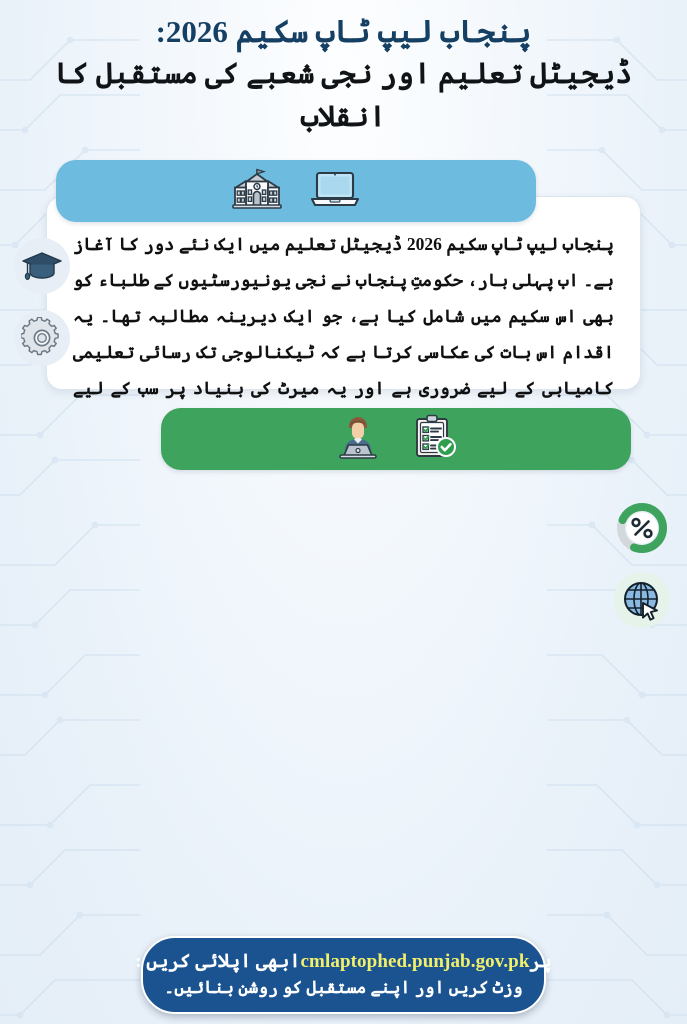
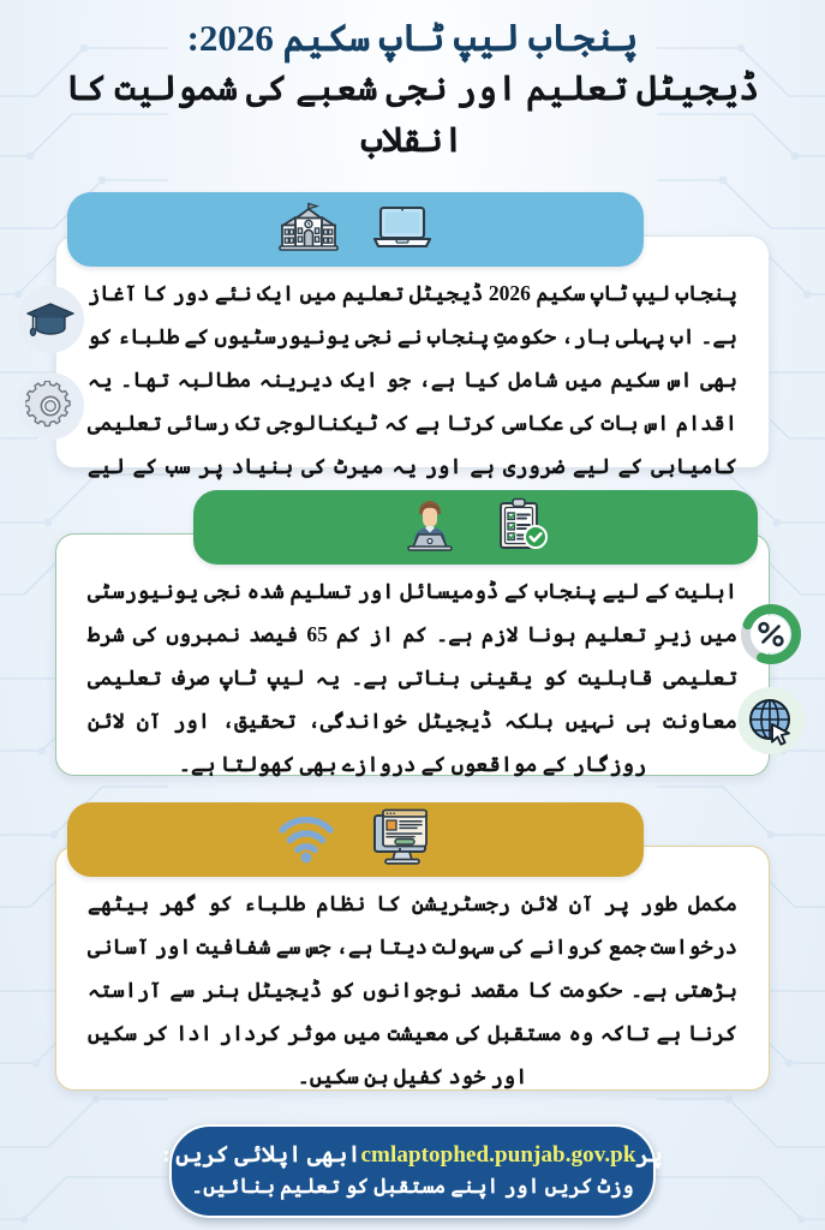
  پنجاب لیپ ٹاپ سکیم 2026:
- ڈیجیٹل تعلیم اور نجی شعبے کی مستقبل کا انقلاب
+ ڈیجیٹل تعلیم اور نجی شعبے کی شمولیت کا انقلاب
  پنجاب لیپ ٹاپ سکیم 2026 ڈیجیٹل تعلیم میں ایک نئے دور کا آغاز ہے۔ اب پہلی بار، حکومتِ پنجاب نے نجی یونیورسٹیوں کے طلباء کو بھی اس سکیم میں شامل کیا ہے، جو ایک دیرینہ مطالبہ تھا۔ یہ اقدام اس بات کی عکاسی کرتا ہے کہ ٹیکنالوجی تک رسائی تعلیمی کامیابی کے لیے ضروری ہے اور یہ میرٹ کی بنیاد پر سب کے لیے
+ اہلیت کے لیے پنجاب کے ڈومیسائل اور تسلیم شدہ نجی یونیورسٹی میں زیرِ تعلیم ہونا لازم ہے۔ کم از کم 65 فیصد نمبروں کی شرط تعلیمی قابلیت کو یقینی بناتی ہے۔ یہ لیپ ٹاپ صرف تعلیمی معاونت ہی نہیں بلکہ ڈیجیٹل خواندگی، تحقیق، اور آن لائن روزگار کے مواقعوں کے دروازے بھی کھولتا ہے۔
+ مکمل طور پر آن لائن رجسٹریشن کا نظام طلباء کو گھر بیٹھے درخواست جمع کروانے کی سہولت دیتا ہے، جس سے شفافیت اور آسانی بڑھتی ہے۔ حکومت کا مقصد نوجوانوں کو ڈیجیٹل ہنر سے آراستہ کرنا ہے تاکہ وہ مستقبل کی معیشت میں موثر کردار ادا کر سکیں اور خود کفیل بن سکیں۔
  پرcmlaptophed.punjab.gov.pkابھی اپلائی کریں :
- وزٹ کریں اور اپنے مستقبل کو روشن بنائیں۔
+ وزٹ کریں اور اپنے مستقبل کو تعلیم بنائیں۔
